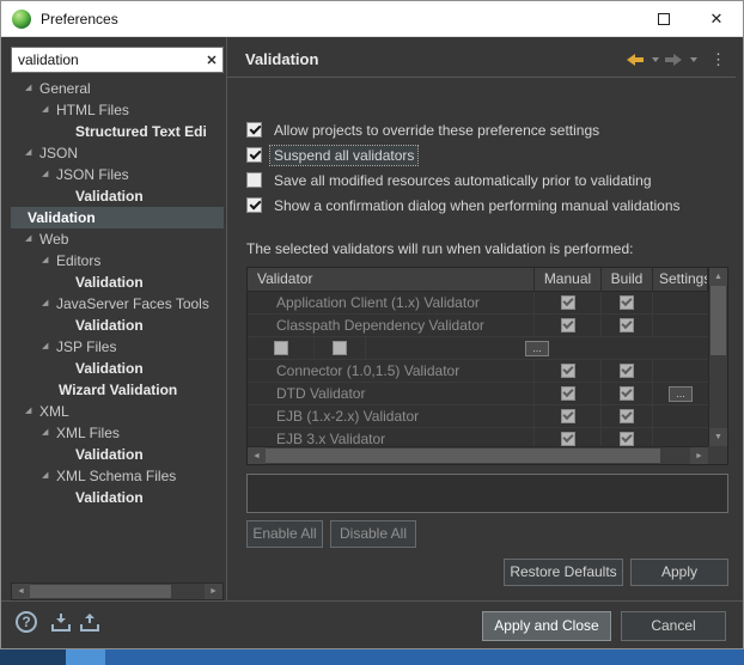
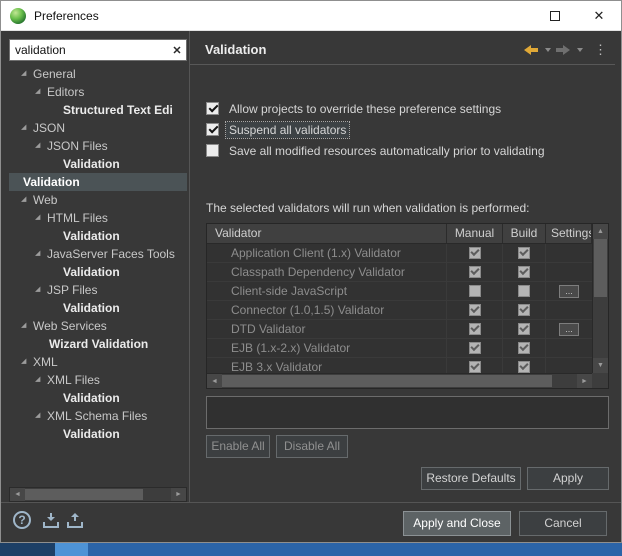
  Preferences
  ✕
  validation
  ✕
  General
- HTML Files
+ Editors
  Structured Text Edi
  JSON
  JSON Files
  Validation
  Validation
  Web
- Editors
+ HTML Files
  Validation
  JavaServer Faces Tools
  Validation
  JSP Files
  Validation
+ Web Services
  Wizard Validation
  XML
  XML Files
  Validation
  XML Schema Files
  Validation
  Validation
  ⋮
  Allow projects to override these preference settings
  Suspend all validators
  Save all modified resources automatically prior to validating
- Show a confirmation dialog when performing manual validations
  The selected validators will run when validation is performed:
  Validator
  Manual
  Build
  Setting
  Application Client (1.x) Validator
  Classpath Dependency Validator
+ Client-side JavaScript
  ...
  Connector (1.0,1.5) Validator
  DTD Validator
  ...
  EJB (1.x-2.x) Validator
  EJB 3.x Validator
  Enable All
  Disable All
  Restore Defaults
  Apply
  ?
  Apply and Close
  Cancel
